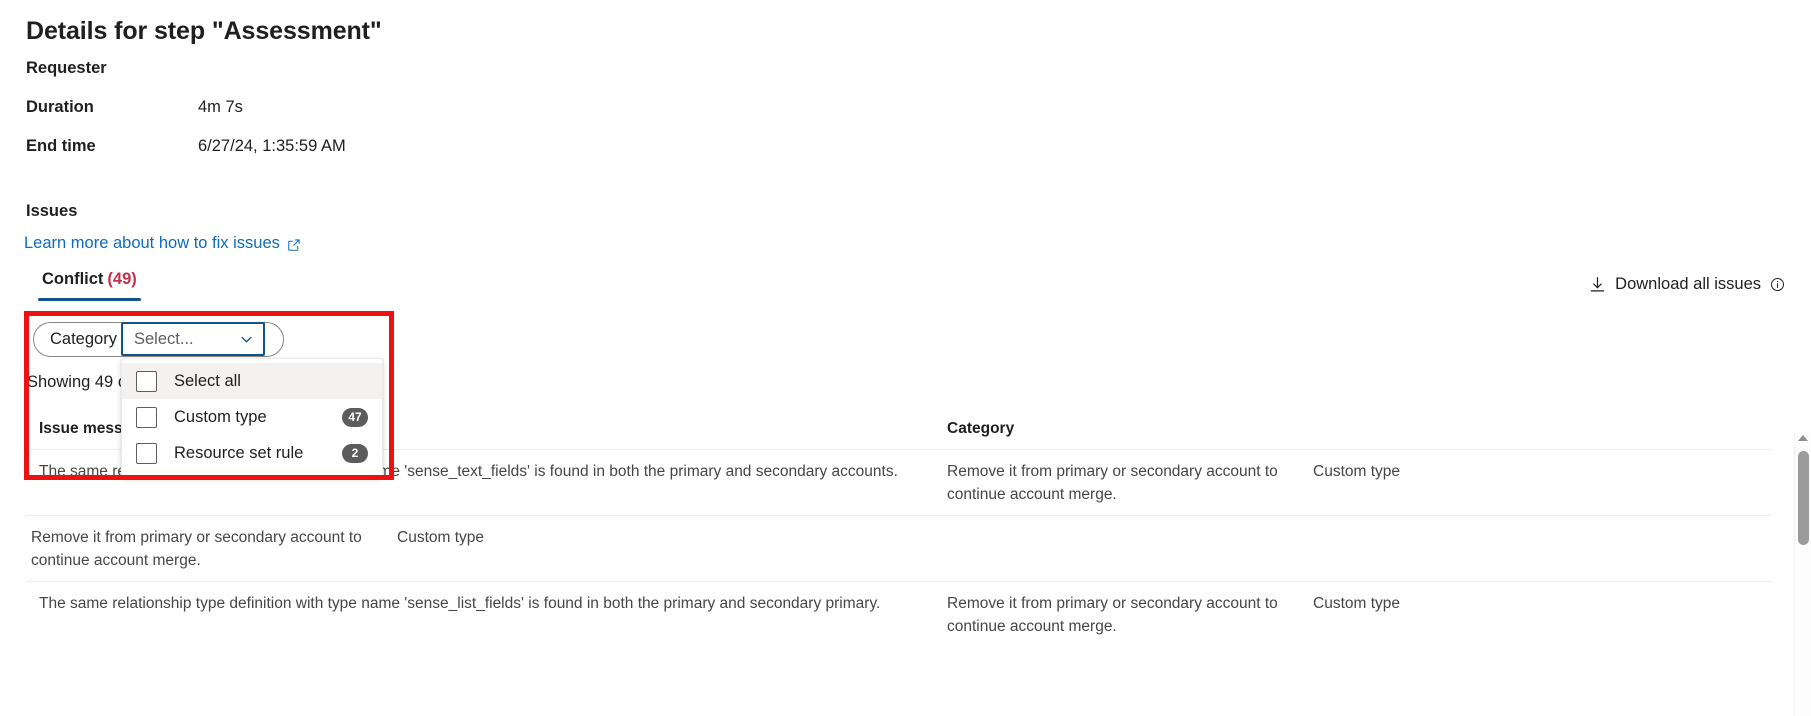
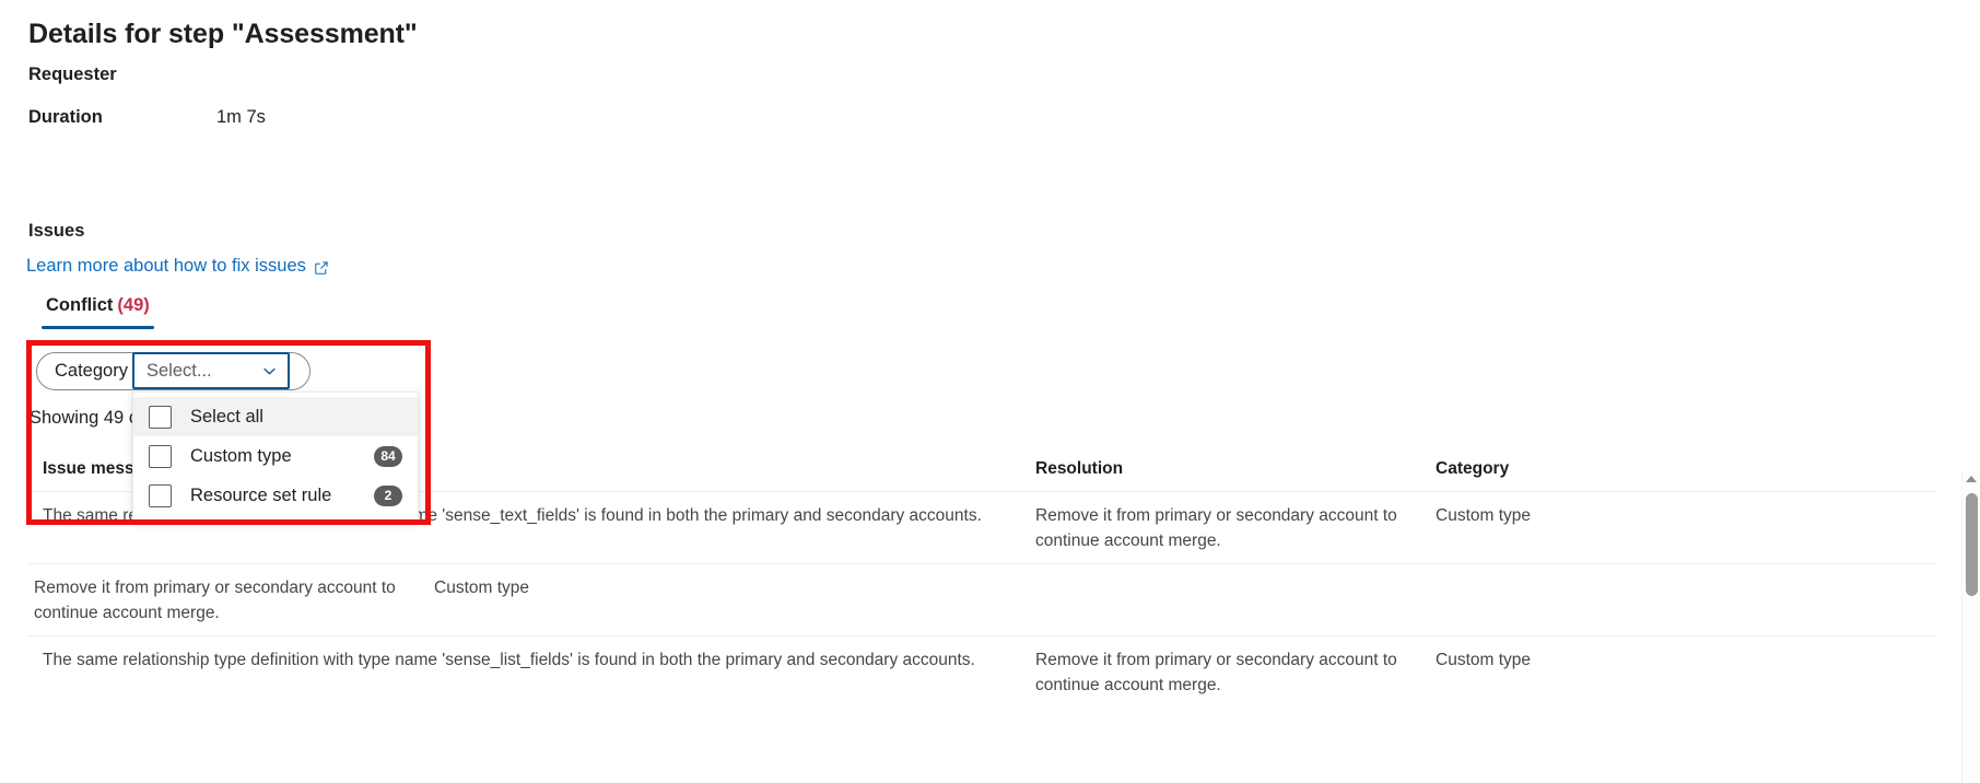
  Details for step "Assessment"
  Requester
  Duration
- 4m 7s
+ 1m 7s
- End time
- 6/27/24, 1:35:59 AM
  Issues
  Learn more about how to fix issues
  Conflict (49)
- Download all issues
  Category
  Select...
  Showing 49
  Issue mess
+ Resolution
  Category
  Remove it from primary or secondary account to continue account merge.
  Custom type
  Remove it from primary or secondary account to continue account merge.
  Custom type
- The same relationship type definition with type name 'sense_list_fields' is found in both the primary and secondary primary.
+ The same relationship type definition with type name 'sense_list_fields' is found in both the primary and secondary accounts.
  Remove it from primary or secondary account to continue account merge.
  Custom type
  Select all
  Custom type
- 47
+ 84
  Resource set rule
  2
